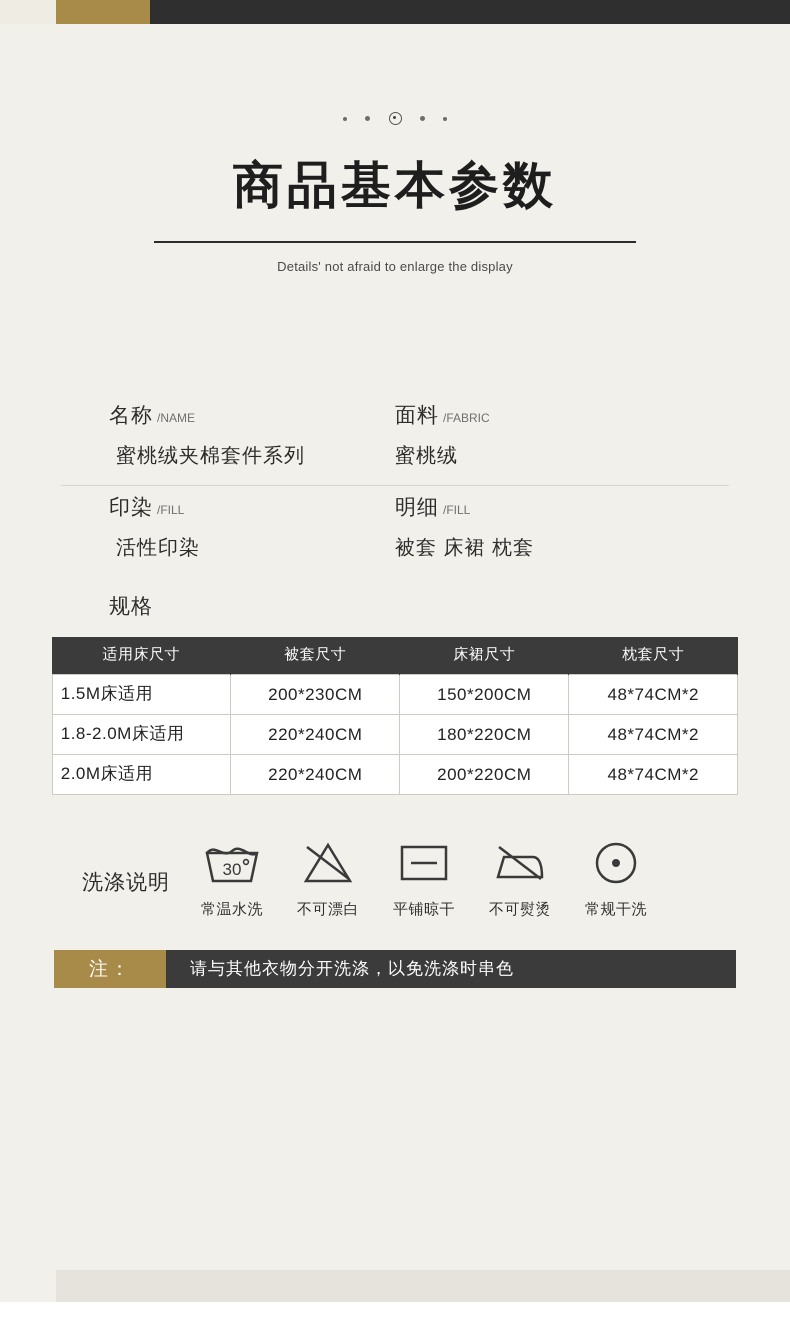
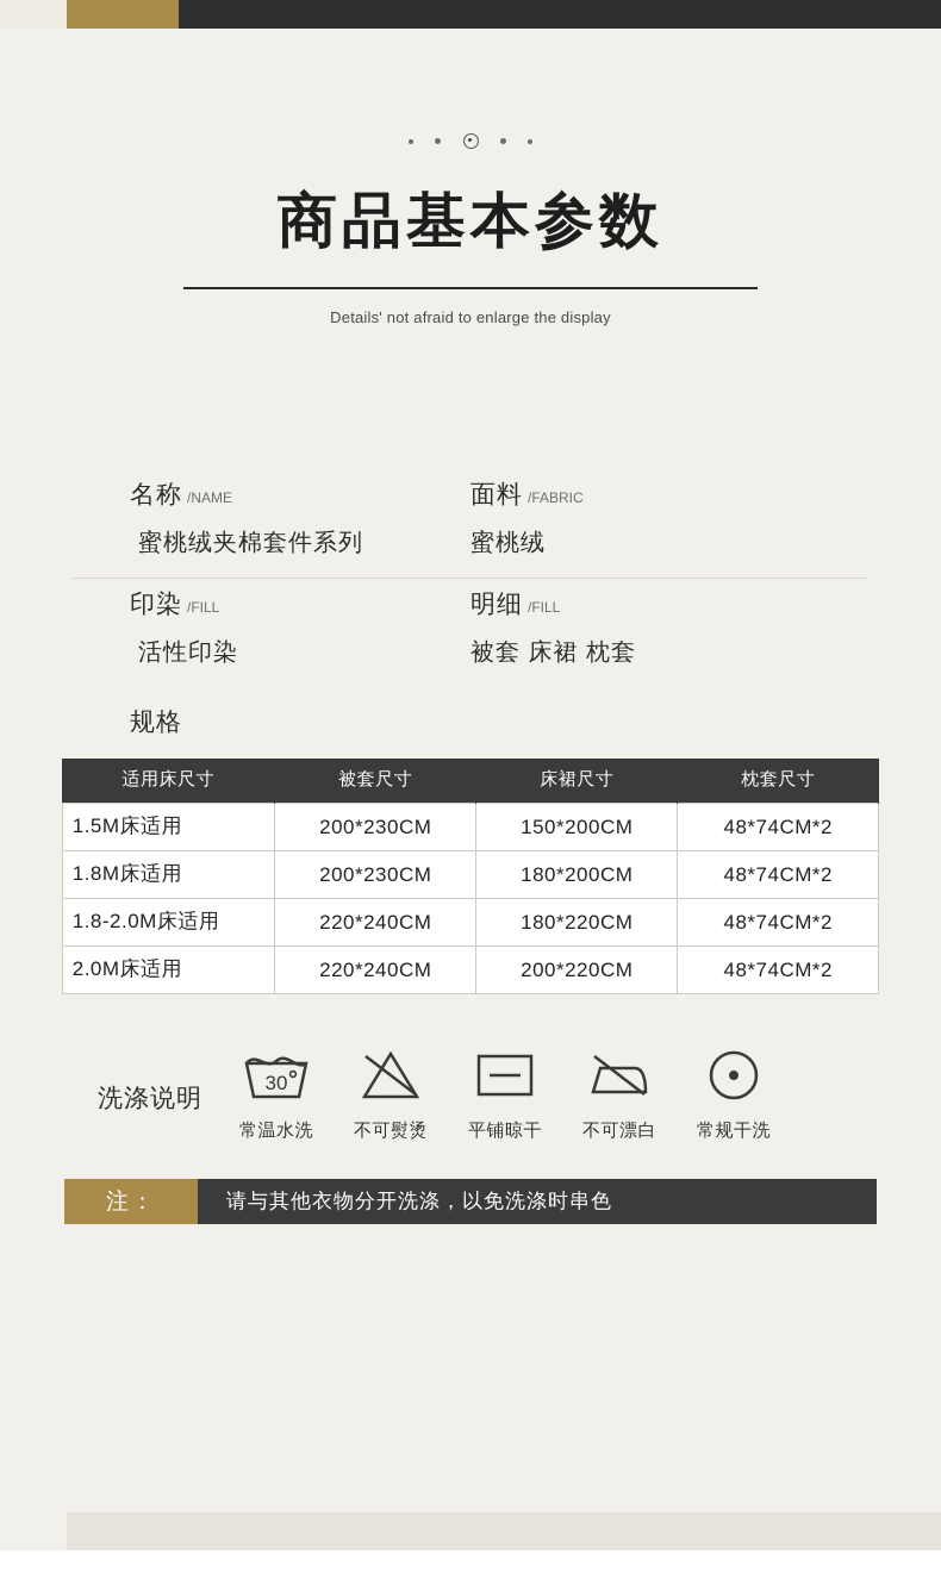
  商品基本参数
  Details' not afraid to enlarge the display
  名称 /NAME
  蜜桃绒夹棉套件系列
  面料 /FABRIC
  蜜桃绒
  印染 /FILL
  活性印染
  明细 /FILL
  被套 床裙 枕套
  规格
  适用床尺寸	被套尺寸	床裙尺寸	枕套尺寸
  1.5M床适用	200*230CM	150*200CM	48*74CM*2
+ 1.8M床适用	200*230CM	180*200CM	48*74CM*2
  1.8-2.0M床适用	220*240CM	180*220CM	48*74CM*2
  2.0M床适用	220*240CM	200*220CM	48*74CM*2
  洗涤说明
  30
  常温水洗
- 不可漂白
+ 不可熨烫
  平铺晾干
- 不可熨烫
+ 不可漂白
  常规干洗
  注：
  请与其他衣物分开洗涤，以免洗涤时串色
